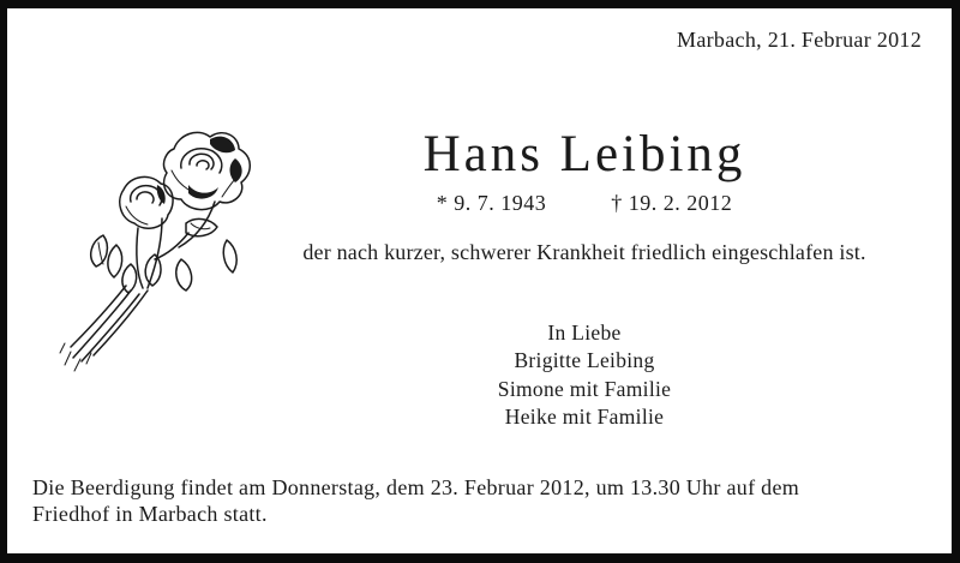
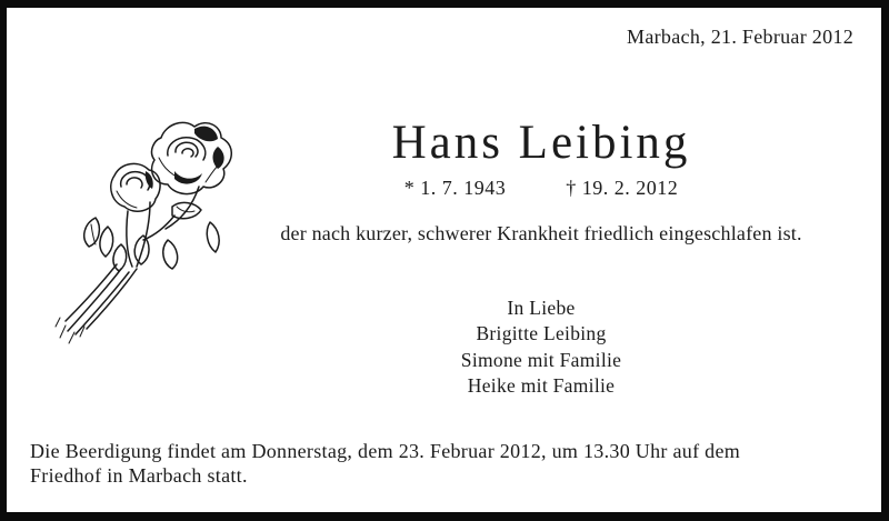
  Marbach, 21. Februar 2012
  Hans Leibing
- * 9. 7. 1943
+ * 1. 7. 1943
  † 19. 2. 2012
  der nach kurzer, schwerer Krankheit friedlich eingeschlafen ist.
  In Liebe
  Brigitte Leibing
  Simone mit Familie
  Heike mit Familie
  Die Beerdigung findet am Donnerstag, dem 23. Februar 2012, um 13.30 Uhr auf dem
  Friedhof in Marbach statt.
